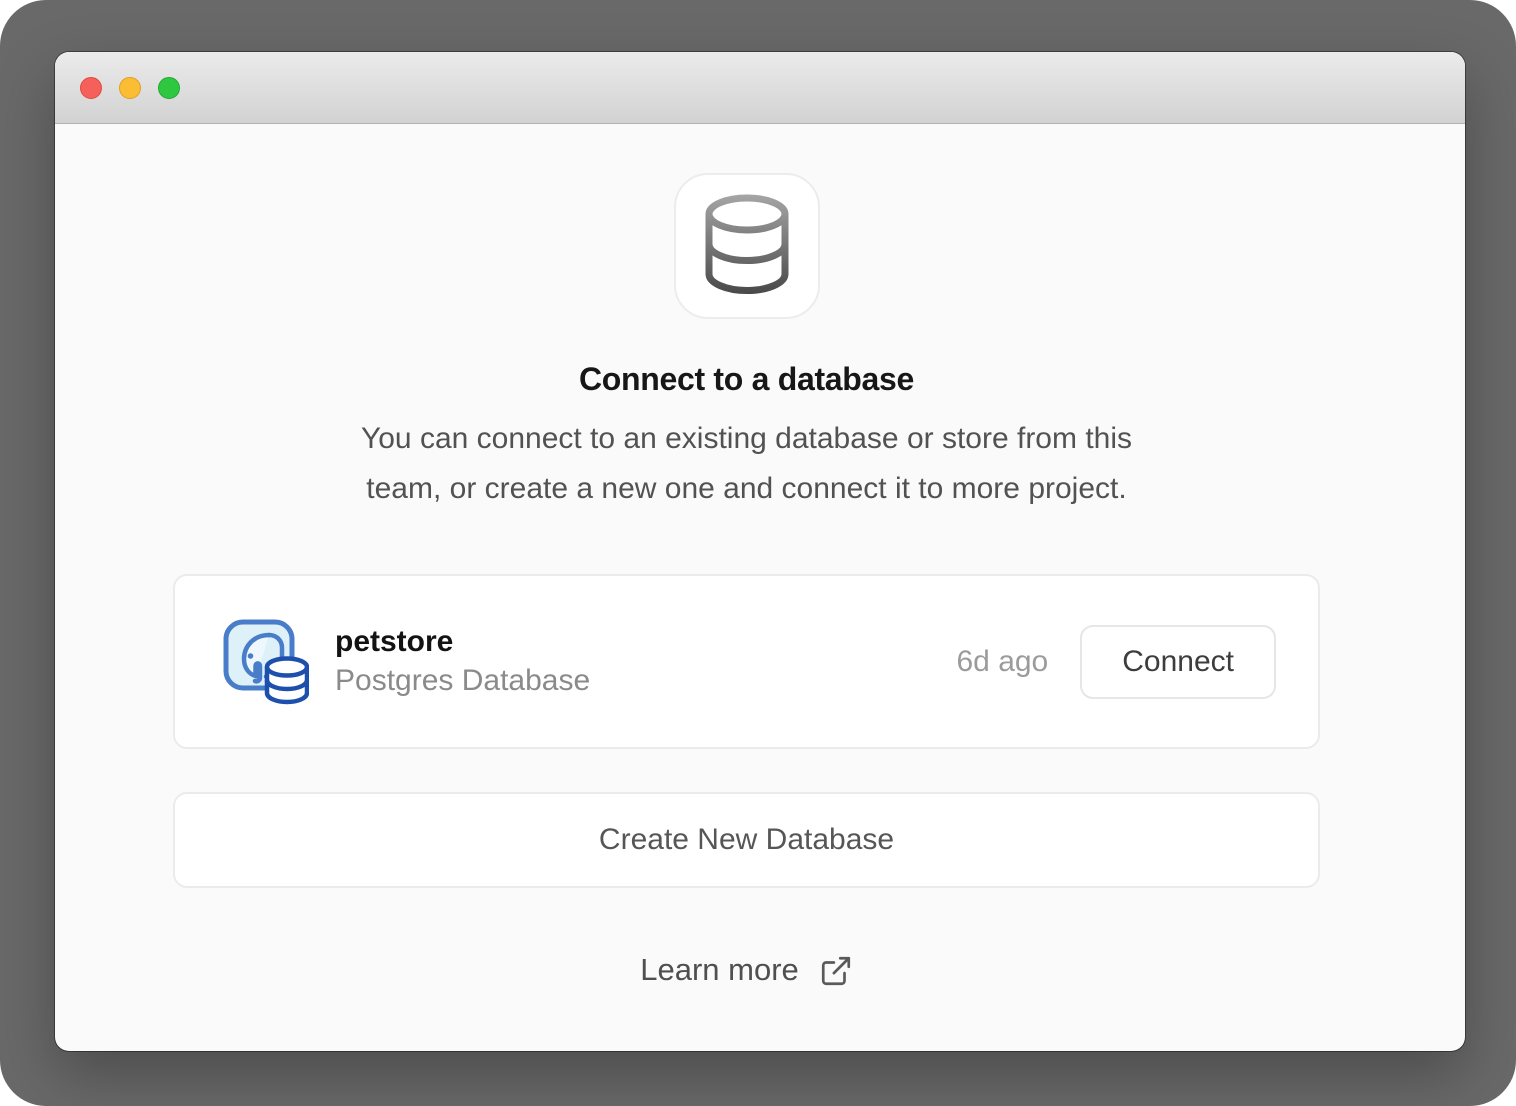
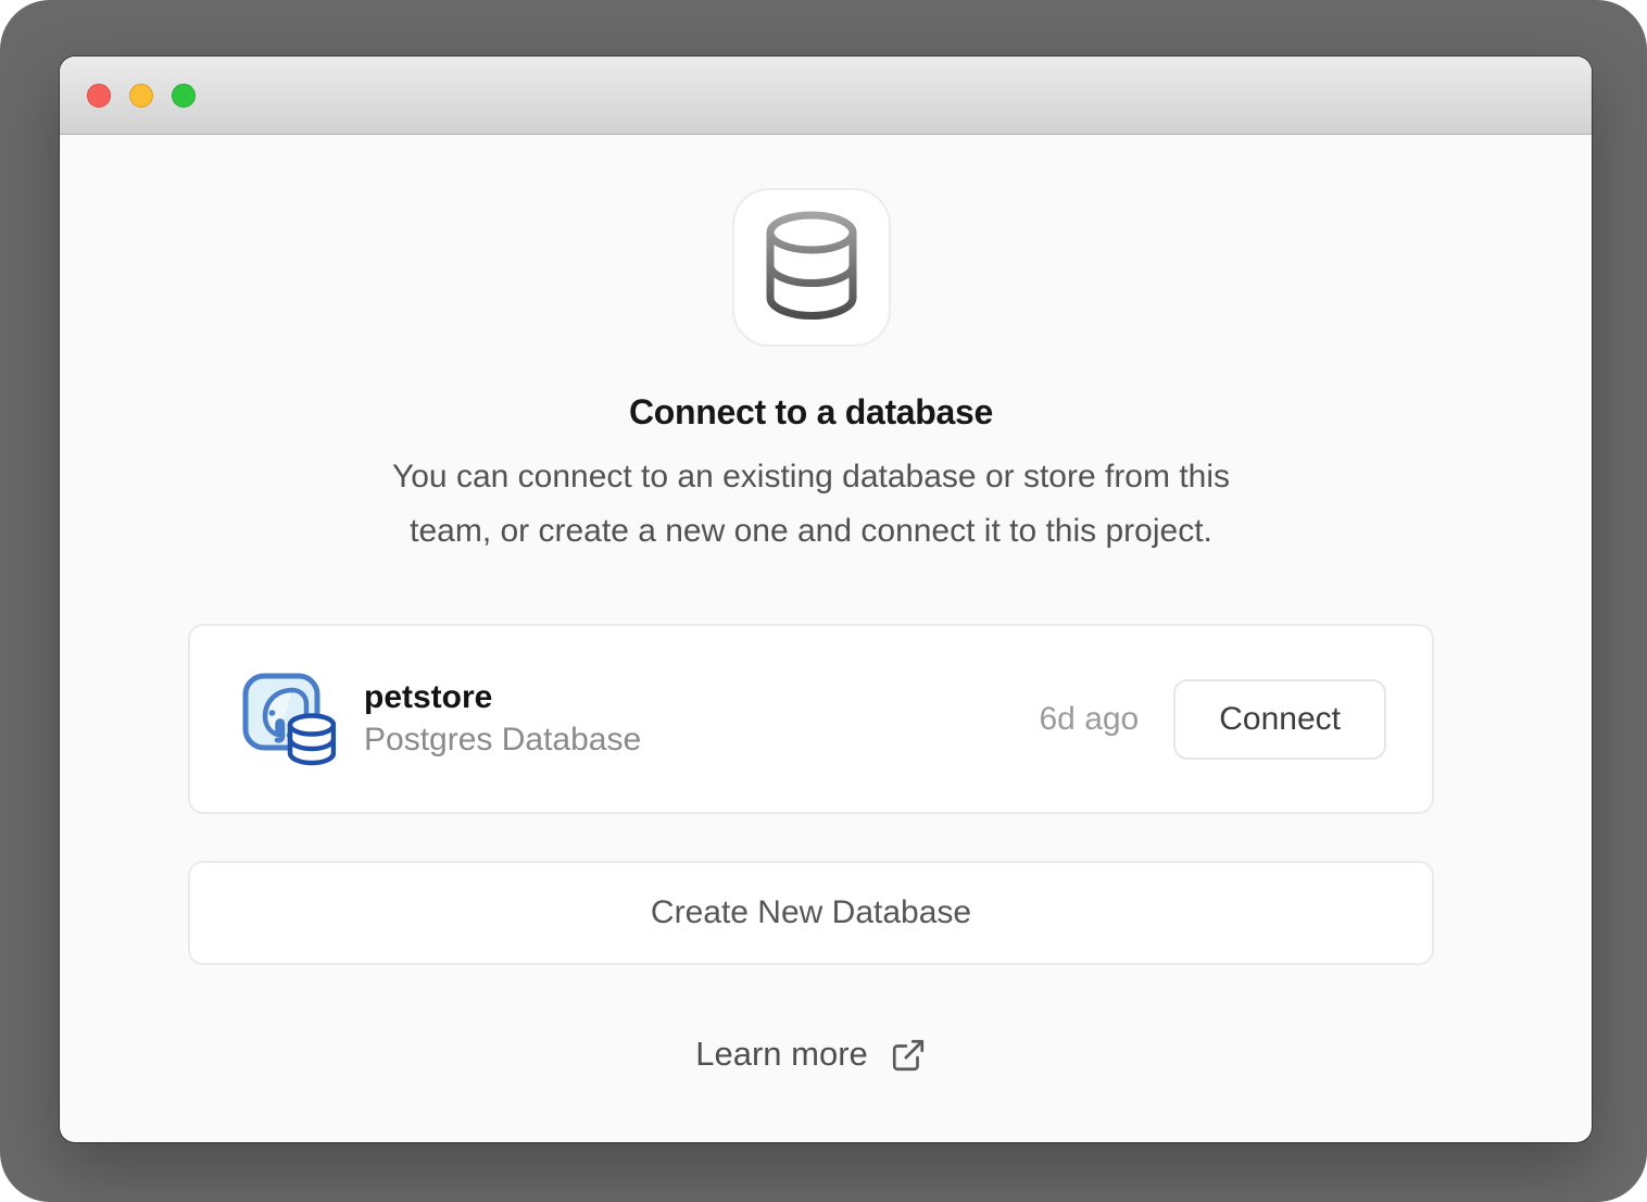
  Connect to a database
  You can connect to an existing database or store from this
- team, or create a new one and connect it to more project.
+ team, or create a new one and connect it to this project.
  petstore
  Postgres Database
  6d ago
  Connect
  Create New Database
  Learn more
